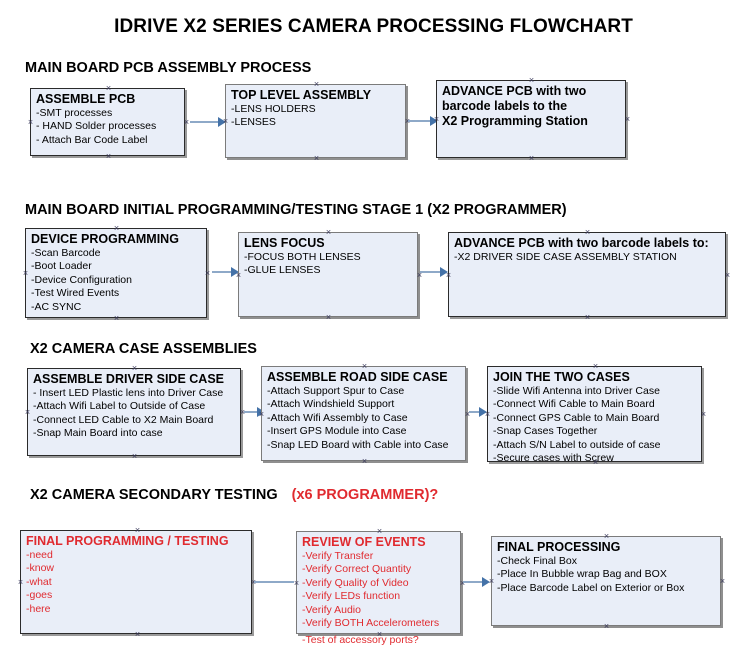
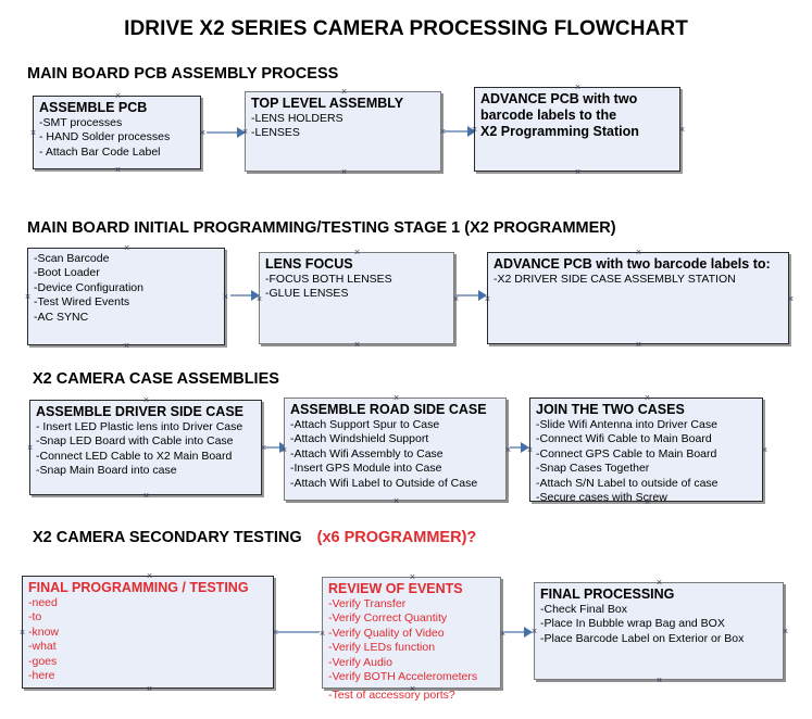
  IDRIVE X2 SERIES CAMERA PROCESSING FLOWCHART
  MAIN BOARD PCB ASSEMBLY PROCESS
  ASSEMBLE PCB
  -SMT processes
  - HAND Solder processes
  - Attach Bar Code Label
  TOP LEVEL ASSEMBLY
  -LENS HOLDERS
  -LENSES
  ADVANCE PCB with two
  barcode labels to the
  X2 Programming Station
  MAIN BOARD INITIAL PROGRAMMING/TESTING STAGE 1 (X2 PROGRAMMER)
- DEVICE PROGRAMMING
  -Scan Barcode
  -Boot Loader
  -Device Configuration
  -Test Wired Events
  -AC SYNC
  LENS FOCUS
  -FOCUS BOTH LENSES
  -GLUE LENSES
  ADVANCE PCB with two barcode labels to:
  -X2 DRIVER SIDE CASE ASSEMBLY STATION
  X2 CAMERA CASE ASSEMBLIES
  ASSEMBLE DRIVER SIDE CASE
  - Insert LED Plastic lens into Driver Case
- -Attach Wifi Label to Outside of Case
+ -Snap LED Board with Cable into Case
  -Connect LED Cable to X2 Main Board
  -Snap Main Board into case
  ASSEMBLE ROAD SIDE CASE
  -Attach Support Spur to Case
  -Attach Windshield Support
  -Attach Wifi Assembly to Case
  -Insert GPS Module into Case
- -Snap LED Board with Cable into Case
+ -Attach Wifi Label to Outside of Case
  JOIN THE TWO CASES
  -Slide Wifi Antenna into Driver Case
  -Connect Wifi Cable to Main Board
  -Connect GPS Cable to Main Board
  -Snap Cases Together
  -Attach S/N Label to outside of case
  -Secure cases with Screw
  X2 CAMERA SECONDARY TESTING (x6 PROGRAMMER)?
  FINAL PROGRAMMING / TESTING
  -need
+ -to
  -know
  -what
  -goes
  -here
  REVIEW OF EVENTS
  -Verify Transfer
  -Verify Correct Quantity
  -Verify Quality of Video
  -Verify LEDs function
  -Verify Audio
  -Verify BOTH Accelerometers
  -Test of accessory ports?
  FINAL PROCESSING
  -Check Final Box
  -Place In Bubble wrap Bag and BOX
  -Place Barcode Label on Exterior or Box
